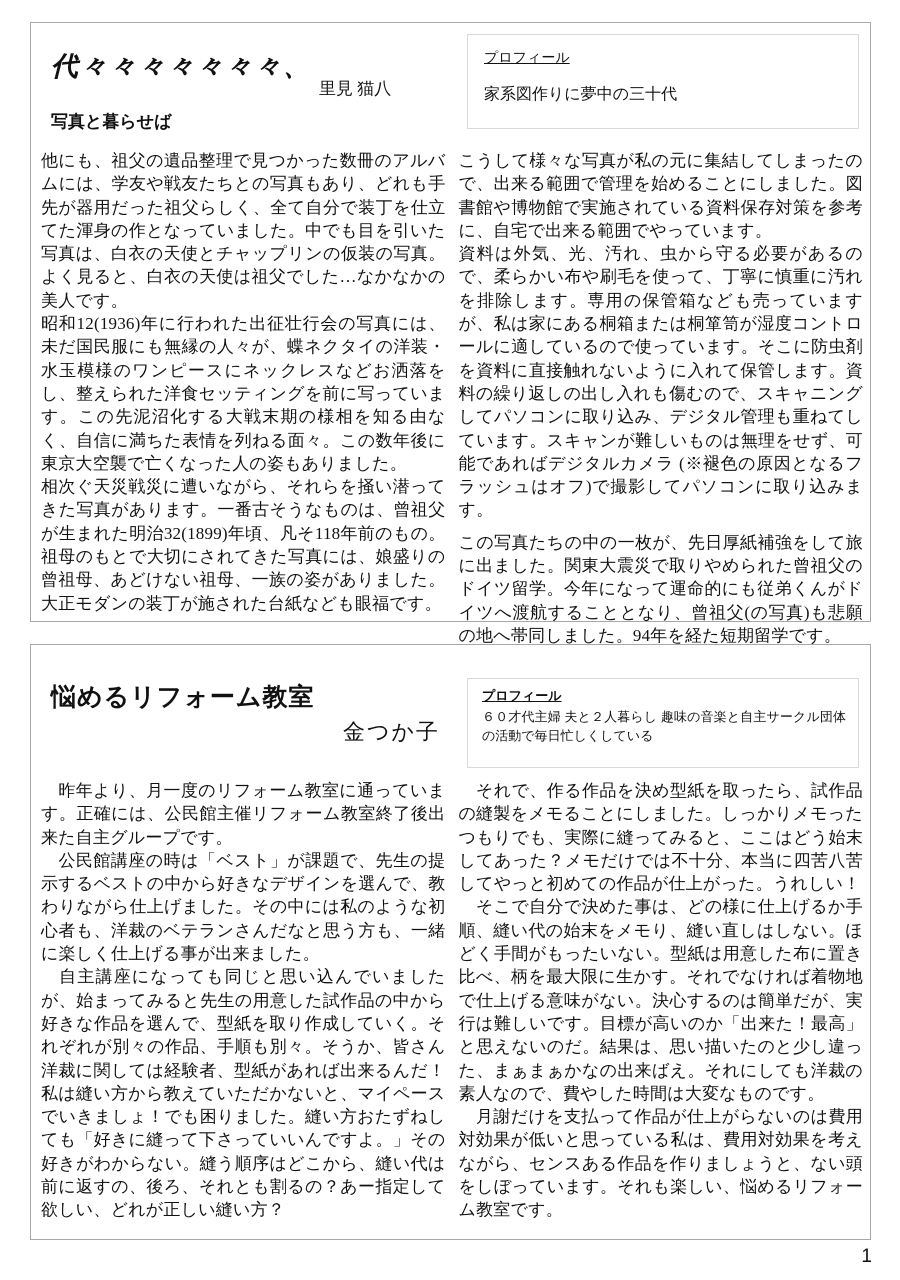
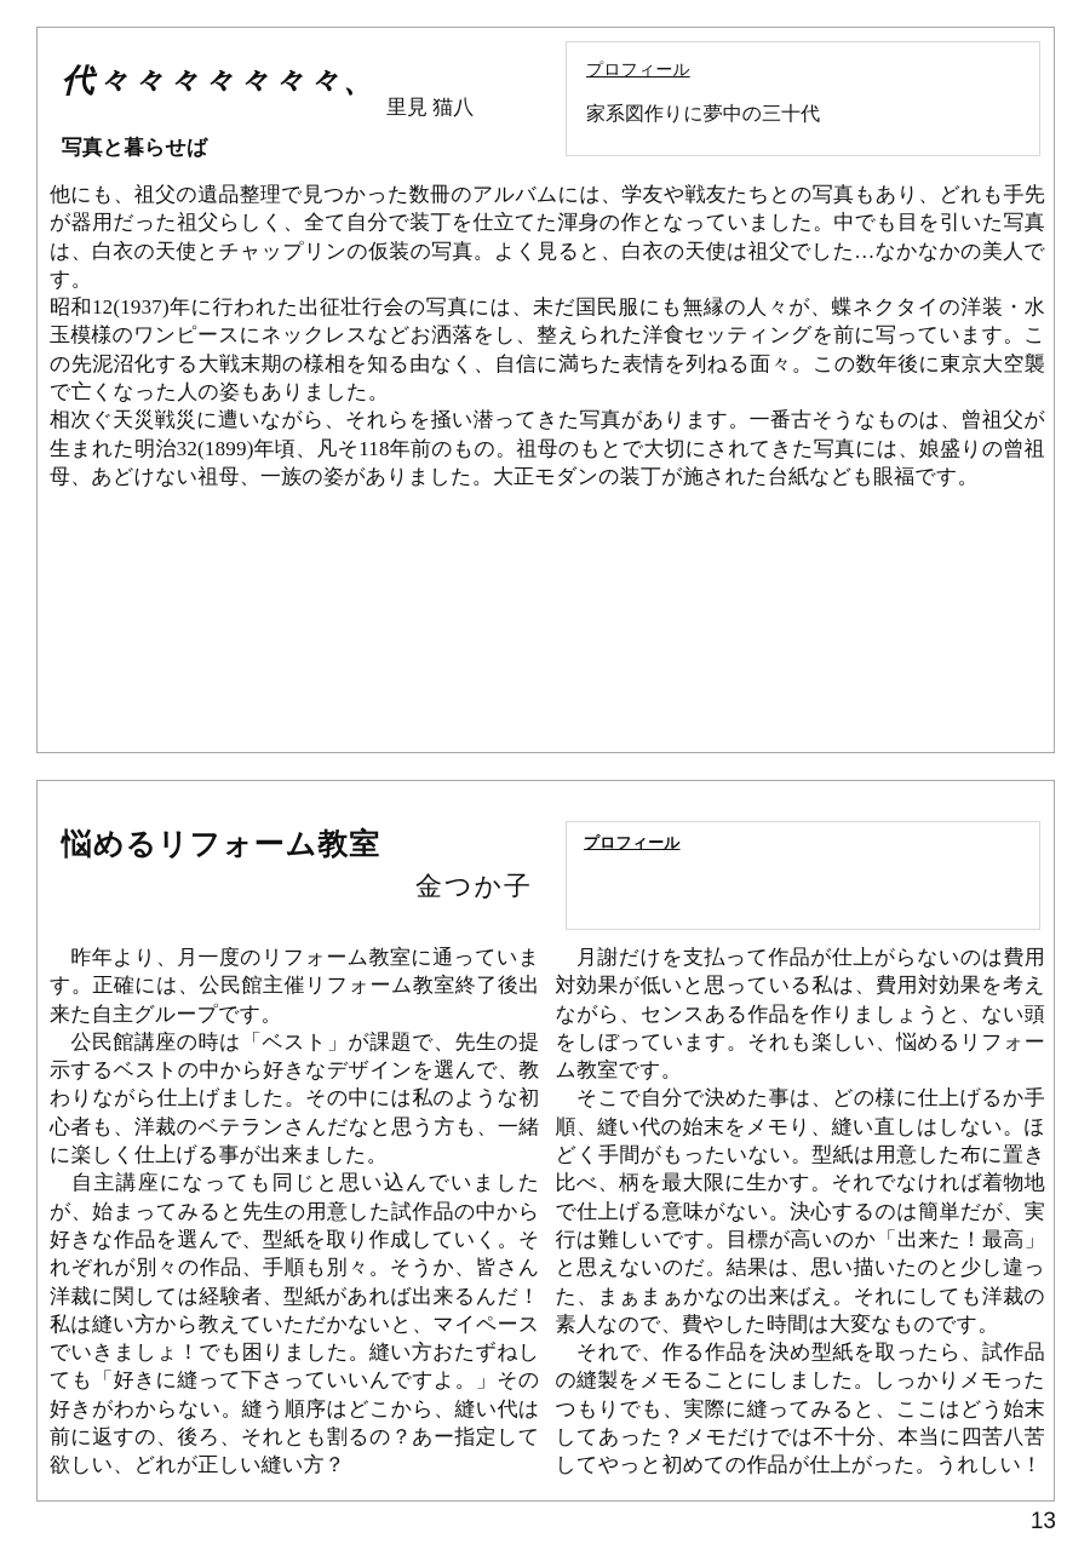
  代々々々々々々々、
  里見 猫八
  写真と暮らせば
  プロフィール
  家系図作りに夢中の三十代
  他にも、祖父の遺品整理で見つかった数冊のアルバムには、学友や戦友たちとの写真もあり、どれも手先が器用だった祖父らしく、全て自分で装丁を仕立てた渾身の作となっていました。中でも目を引いた写真は、白衣の天使とチャップリンの仮装の写真。よく見ると、白衣の天使は祖父でした…なかなかの美人です。
- 昭和12(1936)年に行われた出征壮行会の写真には、未だ国民服にも無縁の人々が、蝶ネクタイの洋装・水玉模様のワンピースにネックレスなどお洒落をし、整えられた洋食セッティングを前に写っています。この先泥沼化する大戦末期の様相を知る由なく、自信に満ちた表情を列ねる面々。この数年後に東京大空襲で亡くなった人の姿もありました。
+ 昭和12(1937)年に行われた出征壮行会の写真には、未だ国民服にも無縁の人々が、蝶ネクタイの洋装・水玉模様のワンピースにネックレスなどお洒落をし、整えられた洋食セッティングを前に写っています。この先泥沼化する大戦末期の様相を知る由なく、自信に満ちた表情を列ねる面々。この数年後に東京大空襲で亡くなった人の姿もありました。
  相次ぐ天災戦災に遭いながら、それらを掻い潜ってきた写真があります。一番古そうなものは、曾祖父が生まれた明治32(1899)年頃、凡そ118年前のもの。祖母のもとで大切にされてきた写真には、娘盛りの曾祖母、あどけない祖母、一族の姿がありました。大正モダンの装丁が施された台紙なども眼福です。
- こうして様々な写真が私の元に集結してしまったので、出来る範囲で管理を始めることにしました。図書館や博物館で実施されている資料保存対策を参考に、自宅で出来る範囲でやっています。
- 資料は外気、光、汚れ、虫から守る必要があるので、柔らかい布や刷毛を使って、丁寧に慎重に汚れを排除します。専用の保管箱なども売っていますが、私は家にある桐箱または桐箪笥が湿度コントロールに適しているので使っています。そこに防虫剤を資料に直接触れないように入れて保管します。資料の繰り返しの出し入れも傷むので、スキャニングしてパソコンに取り込み、デジタル管理も重ねてしています。スキャンが難しいものは無理をせず、可能であればデジタルカメラ (※褪色の原因となるフラッシュはオフ)で撮影してパソコンに取り込みます。
- この写真たちの中の一枚が、先日厚紙補強をして旅に出ました。関東大震災で取りやめられた曾祖父のドイツ留学。今年になって運命的にも従弟くんがドイツへ渡航することとなり、曾祖父(の写真)も悲願の地へ帯同しました。94年を経た短期留学です。
  悩めるリフォーム教室
  金つか子
  プロフィール
- ６０才代主婦 夫と２人暮らし 趣味の音楽と自主サークル団体の活動で毎日忙しくしている
  昨年より、月一度のリフォーム教室に通っています。正確には、公民館主催リフォーム教室終了後出来た自主グループです。
  公民館講座の時は「ベスト」が課題で、先生の提示するベストの中から好きなデザインを選んで、教わりながら仕上げました。その中には私のような初心者も、洋裁のベテランさんだなと思う方も、一緒に楽しく仕上げる事が出来ました。
  自主講座になっても同じと思い込んでいましたが、始まってみると先生の用意した試作品の中から好きな作品を選んで、型紙を取り作成していく。それぞれが別々の作品、手順も別々。そうか、皆さん洋裁に関しては経験者、型紙があれば出来るんだ！私は縫い方から教えていただかないと、マイペースでいきましょ！でも困りました。縫い方おたずねしても「好きに縫って下さっていいんですよ。」その好きがわからない。縫う順序はどこから、縫い代は前に返すの、後ろ、それとも割るの？あー指定して欲しい、どれが正しい縫い方？
- それで、作る作品を決め型紙を取ったら、試作品の縫製をメモることにしました。しっかりメモったつもりでも、実際に縫ってみると、ここはどう始末してあった？メモだけでは不十分、本当に四苦八苦してやっと初めての作品が仕上がった。うれしい！
+ 月謝だけを支払って作品が仕上がらないのは費用対効果が低いと思っている私は、費用対効果を考えながら、センスある作品を作りましょうと、ない頭をしぼっています。それも楽しい、悩めるリフォーム教室です。
  そこで自分で決めた事は、どの様に仕上げるか手順、縫い代の始末をメモり、縫い直しはしない。ほどく手間がもったいない。型紙は用意した布に置き比べ、柄を最大限に生かす。それでなければ着物地で仕上げる意味がない。決心するのは簡単だが、実行は難しいです。目標が高いのか「出来た！最高」と思えないのだ。結果は、思い描いたのと少し違った、まぁまぁかなの出来ばえ。それにしても洋裁の素人なので、費やした時間は大変なものです。
- 月謝だけを支払って作品が仕上がらないのは費用対効果が低いと思っている私は、費用対効果を考えながら、センスある作品を作りましょうと、ない頭をしぼっています。それも楽しい、悩めるリフォーム教室です。
+ それで、作る作品を決め型紙を取ったら、試作品の縫製をメモることにしました。しっかりメモったつもりでも、実際に縫ってみると、ここはどう始末してあった？メモだけでは不十分、本当に四苦八苦してやっと初めての作品が仕上がった。うれしい！
- 1
+ 13
